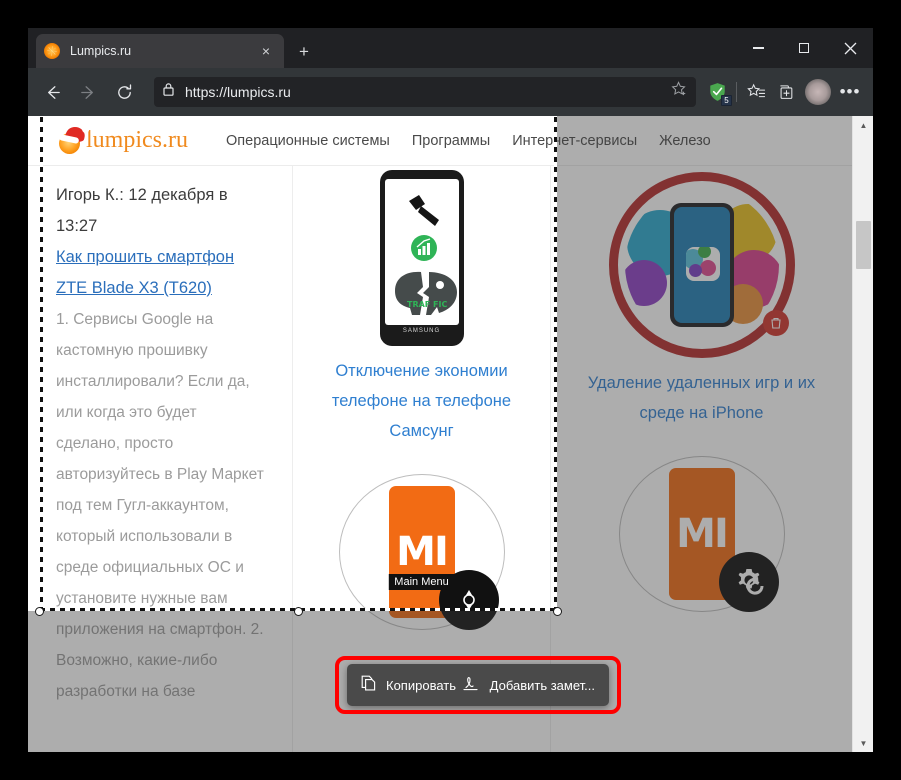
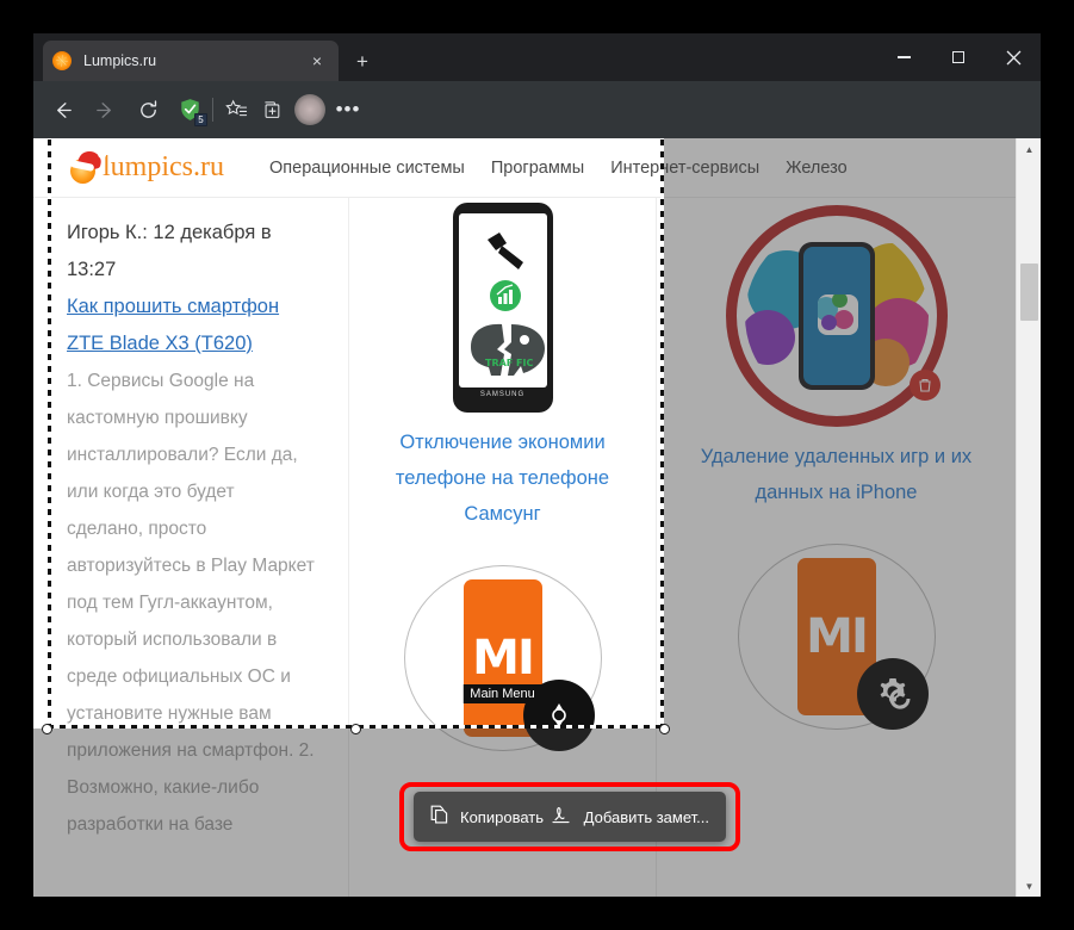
  Lumpics.ru
  ×
  +
- https://lumpics.ru
  5
  •••
  Игорь К.: 12 декабря в 13:27
  Как прошить смартфон ZTE Blade X3 (Т620)
  1. Сервисы Google на кастомную прошивку инсталлировали? Если да, или когда это будет сделано, просто авторизуйтесь в Play Маркет под тем Гугл-аккаунтом, который использовали в среде официальных ОС и установите нужные вам приложения на смартфон. 2. Возможно, какие-либо разработки на базе
  TRAF
  FIC
  Отключение экономии телефоне на телефоне Самсунг
  MI
  Main Menu
- Удаление удаленных игр и их среде на iPhone
+ Удаление удаленных игр и их данных на iPhone
  MI
  lumpics.ru
  Операционные системы
  Программы
  Интернет-сервисы
  Железо
  ▲
  ▼
  Копировать
  Добавить замет...
